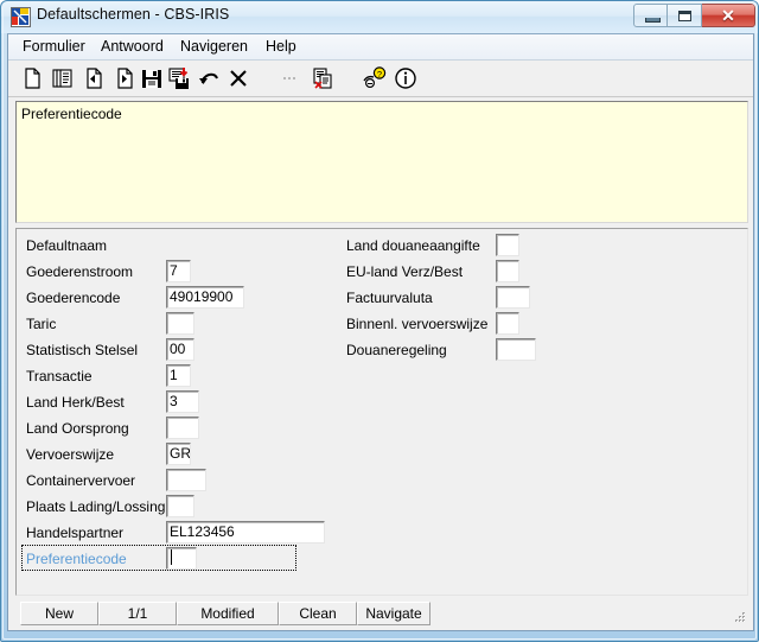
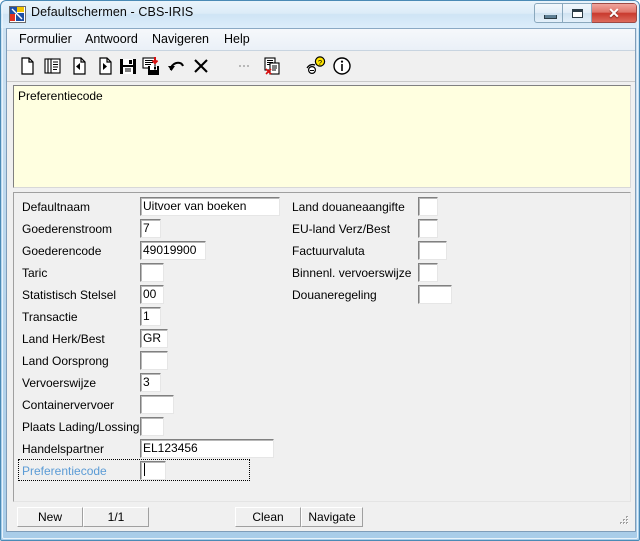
  Defaultschermen - CBS-IRIS
  ✕
  Formulier
  Antwoord
  Navigeren
  Help
  ?
  Preferentiecode
  Defaultnaam
+ Uitvoer van boeken
  Goederenstroom
  7
  Goederencode
  49019900
  Taric
  Statistisch Stelsel
  00
  Transactie
  1
  Land Herk/Best
- 3
+ GR
  Land Oorsprong
  Vervoerswijze
- GR
+ 3
  Containervervoer
  Plaats Lading/Lossing
  Handelspartner
  EL123456
  Preferentiecode
  Land douaneaangifte
  EU-land Verz/Best
  Factuurvaluta
  Binnenl. vervoerswijze
  Douaneregeling
  New
  1/1
- Modified
  Clean
  Navigate
